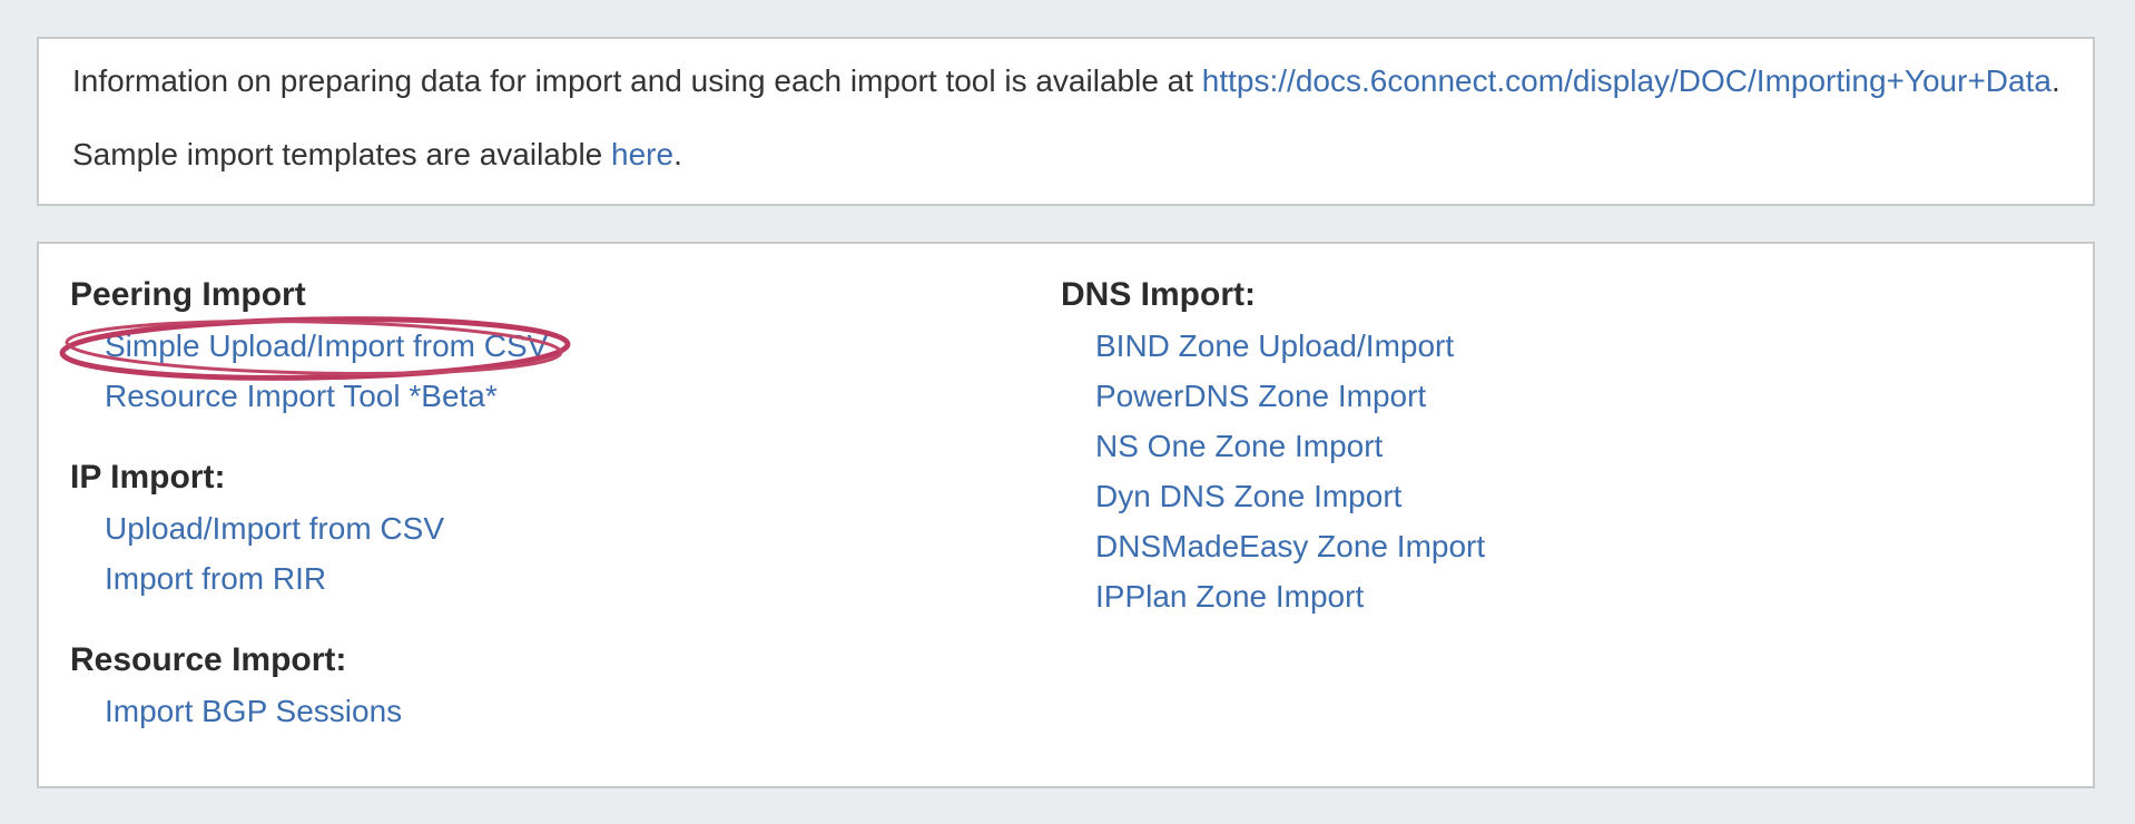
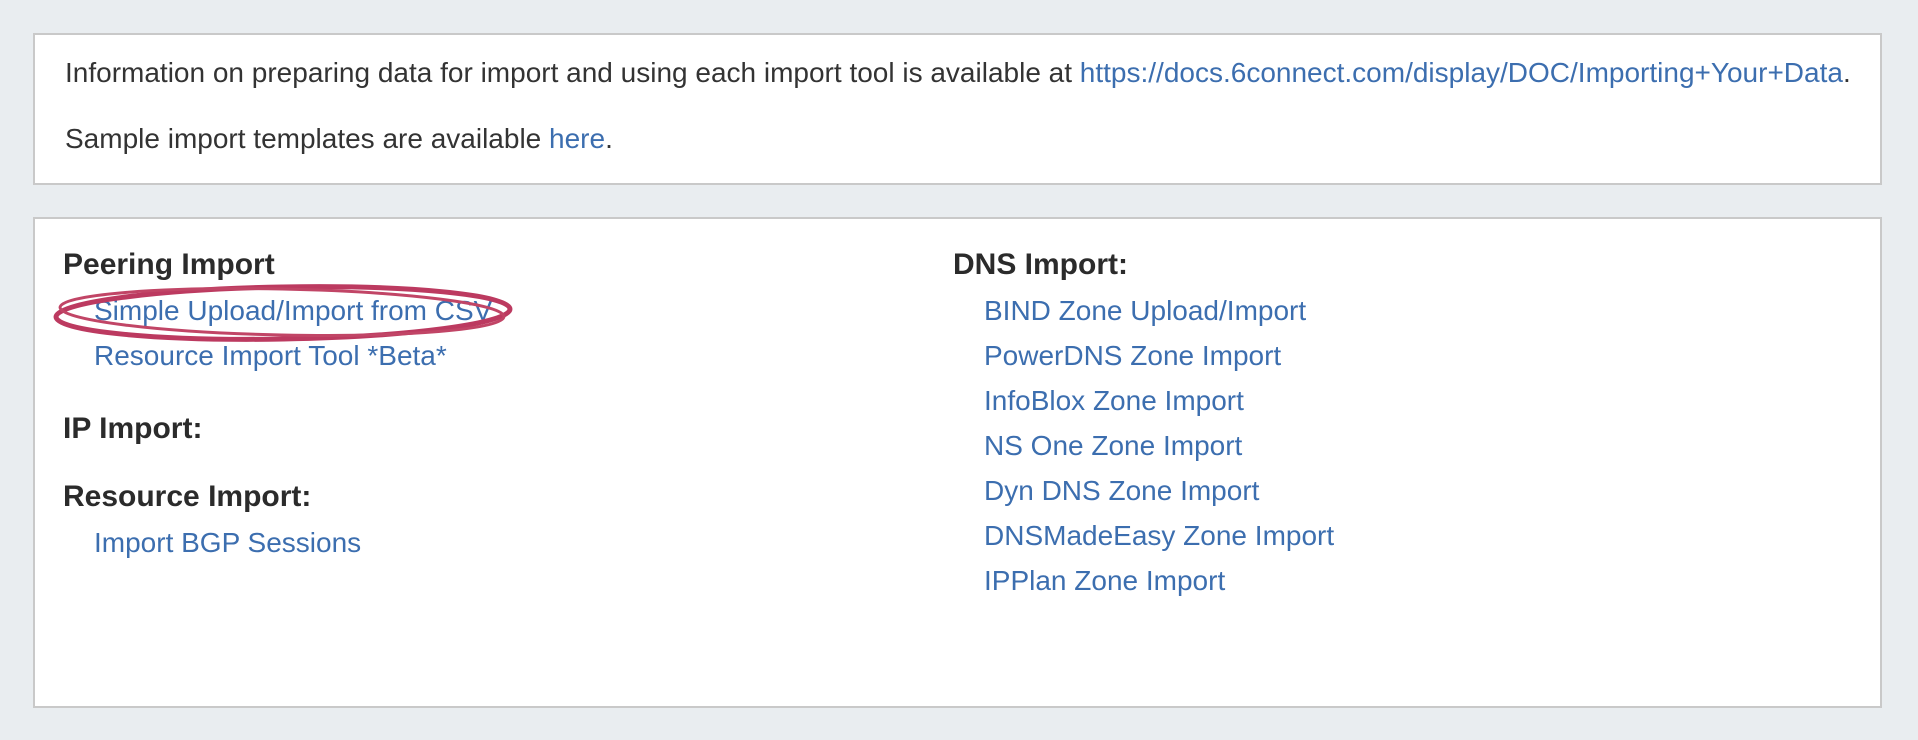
  Information on preparing data for import and using each import tool is available at https://docs.6connect.com/display/DOC/Importing+Your+Data.
  Sample import templates are available here.
  Peering Import
  Simple Upload/Import from CSV
  Resource Import Tool *Beta*
  IP Import:
- Upload/Import from CSV
- Import from RIR
  Resource Import:
  Import BGP Sessions
  DNS Import:
  BIND Zone Upload/Import
  PowerDNS Zone Import
+ InfoBlox Zone Import
  NS One Zone Import
  Dyn DNS Zone Import
  DNSMadeEasy Zone Import
  IPPlan Zone Import
